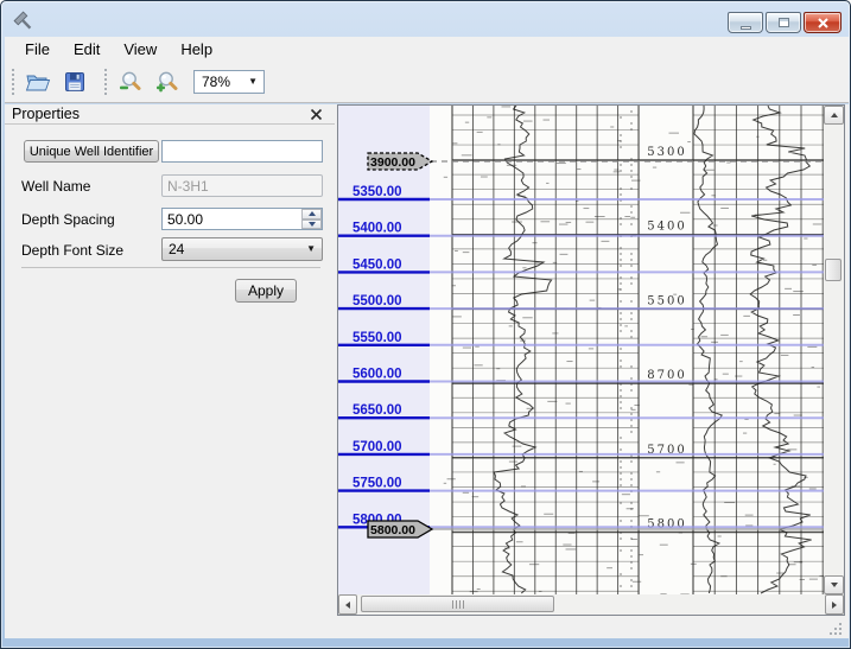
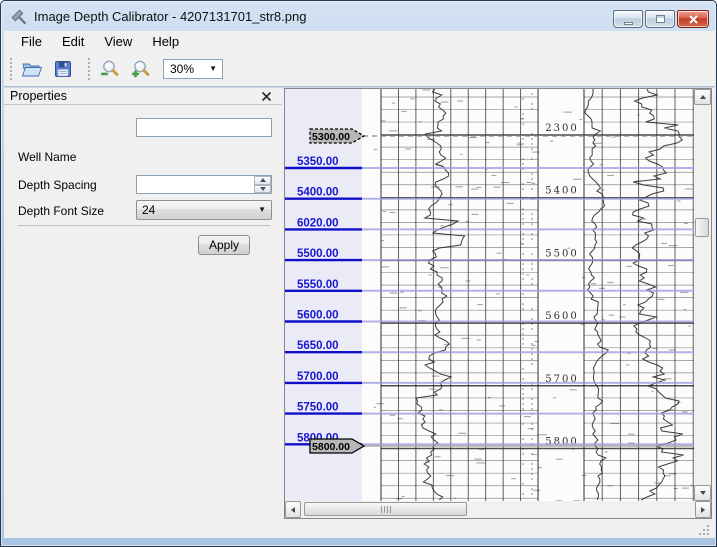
+ Image Depth Calibrator - 4207131701_str8.png
  File
  Edit
  View
  Help
- 78%
+ 30%
  ▼
  Properties
- Unique Well Identifier
  Well Name
- N-3H1
  Depth Spacing
- 50.00
  Depth Font Size
  24
  ▼
  Apply
- 5300
+ 2300
  5400
  5500
- 8700
+ 5600
  5700
  5800
  5350.00
  5400.00
- 5450.00
+ 6020.00
  5500.00
  5550.00
  5600.00
  5650.00
  5700.00
  5750.00
  5800.00
- 3900.00
+ 5300.00
  5800.00
